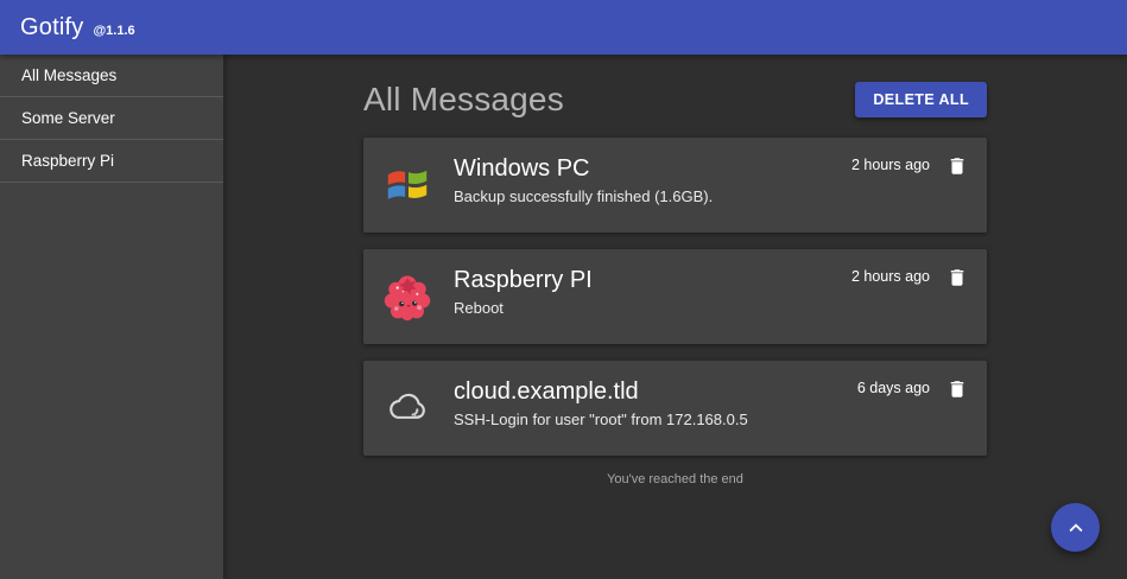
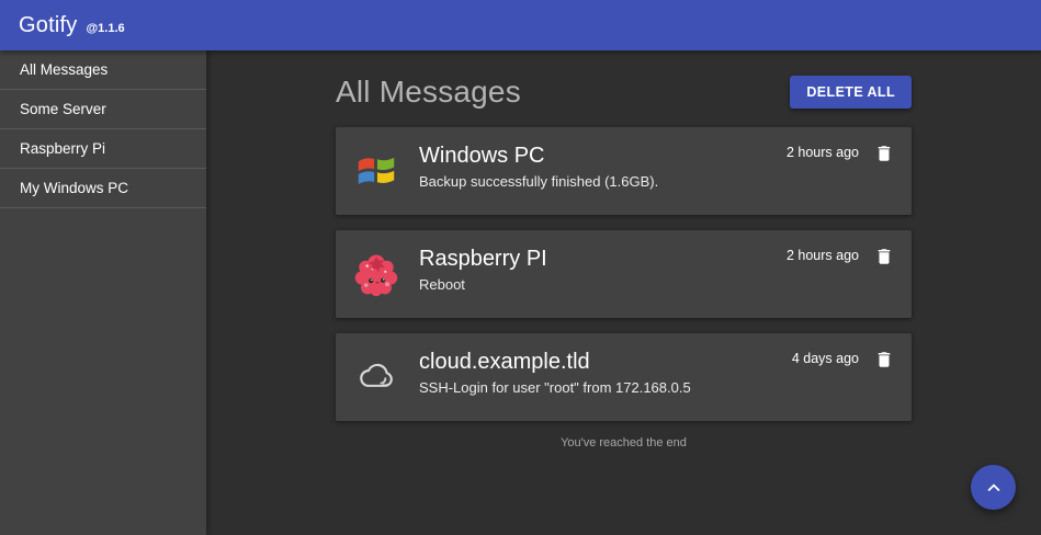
  Gotify
  @1.1.6
  All Messages
  Some Server
  Raspberry Pi
+ My Windows PC
  All Messages
  DELETE ALL
  Windows PC
  Backup successfully finished (1.6GB).
  2 hours ago
  Raspberry PI
  Reboot
  2 hours ago
  cloud.example.tld
  SSH-Login for user "root" from 172.168.0.5
- 6 days ago
+ 4 days ago
  You've reached the end
